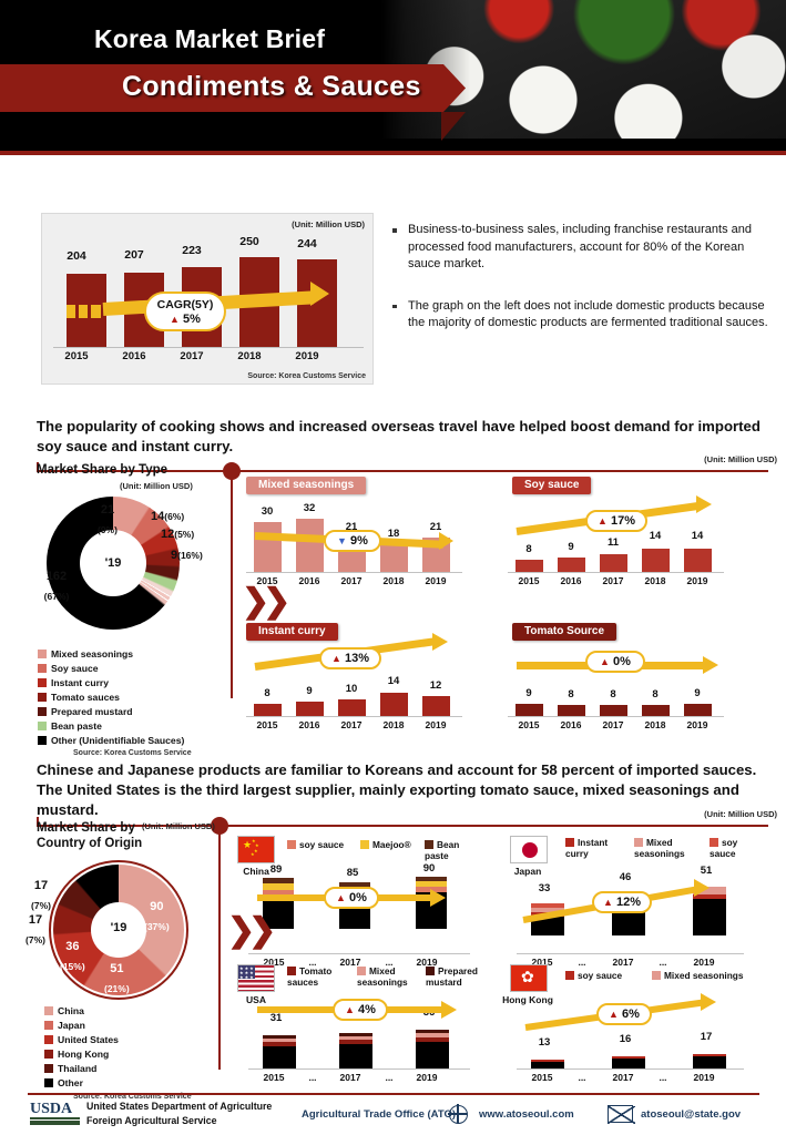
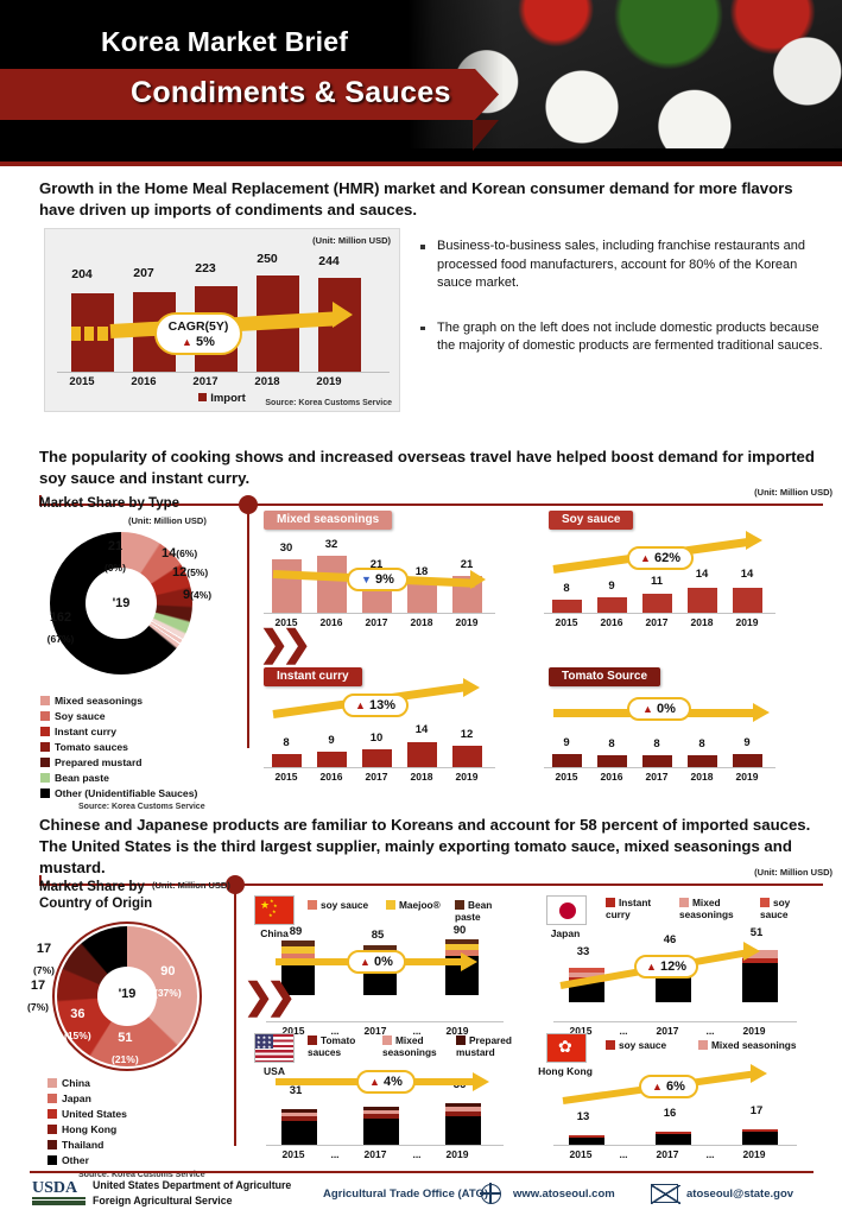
  Korea Market Brief
  Condiments & Sauces
+ Growth in the Home Meal Replacement (HMR) market and Korean consumer demand for more flavors have driven up imports of condiments and sauces.
  (Unit: Million USD)
  204
  207
  223
  250
  244
  CAGR(5Y)
  ▲ 5%
  2015
  2016
  2017
  2018
  2019
+ Import
  Business-to-business sales, including franchise restaurants and processed food manufacturers, account for 80% of the Korean sauce market.
  The graph on the left does not include domestic products because the majority of domestic products are fermented traditional sauces.
  The popularity of cooking shows and increased overseas travel have helped boost demand for imported soy sauce and instant curry.
  Market Share by Type
  (Unit: Million USD)
  (Unit: Million USD)
  '19
  21
  (9%)
  14(6%)
  12(5%)
- 9(16%)
+ 9(4%)
  162
  (67%)
  Mixed seasonings
  Soy sauce
  Instant curry
  Tomato sauces
  Prepared mustard
  Bean paste
  Other (Unidentifiable Sauces)
  Mixed seasonings
  30
  32
  21
  18
  21
  ▼ 9%
  2015
  2016
  2017
  2018
  2019
  Soy sauce
  8
  9
  11
  14
  14
- ▲ 17%
+ ▲ 62%
  2015
  2016
  2017
  2018
  2019
  Instant curry
  8
  9
  10
  14
  12
  ▲ 13%
  2015
  2016
  2017
  2018
  2019
  Tomato Source
  9
  8
  8
  8
  9
  ▲ 0%
  2015
  2016
  2017
  2018
  2019
  ❯❯
  Chinese and Japanese products are familiar to Koreans and account for 58 percent of imported sauces. The United States is the third largest supplier, mainly exporting tomato sauce, mixed seasonings and mustard.
  (Unit: Million USD)
  Market Share by
  Country of Origin
  (Unit: Million USD)
  '19
  90
  (37%)
  51
  (21%)
  36
  (15%)
  17
  (7%)
  17
  (7%)
  China
  Japan
  United States
  Hong Kong
  Thailand
  Other
  ★
  China
  soy sauce
  Maejoo®
  Bean paste
  89
  85
  90
  ▲ 0%
  2015
  ...
  2017
  ...
  2019
  Japan
  Instant curry
  Mixed seasonings
  soy sauce
  33
  46
  51
  ▲ 12%
  2015
  ...
  2017
  ...
  2019
  USA
  Tomato sauces
  Mixed seasonings
  Prepared mustard
  31
  ▲ 4%
  2015
  ...
  2017
  ...
  2019
  ✿
  Hong Kong
  soy sauce
  Mixed seasonings
  13
  16
  17
  ▲ 6%
  2015
  ...
  2017
  ...
  2019
  ❯❯
  USDA
  United States Department of Agriculture
  Foreign Agricultural Service
  Agricultural Trade Office (AT
  www.atoseoul.com
  atoseoul@state.gov
